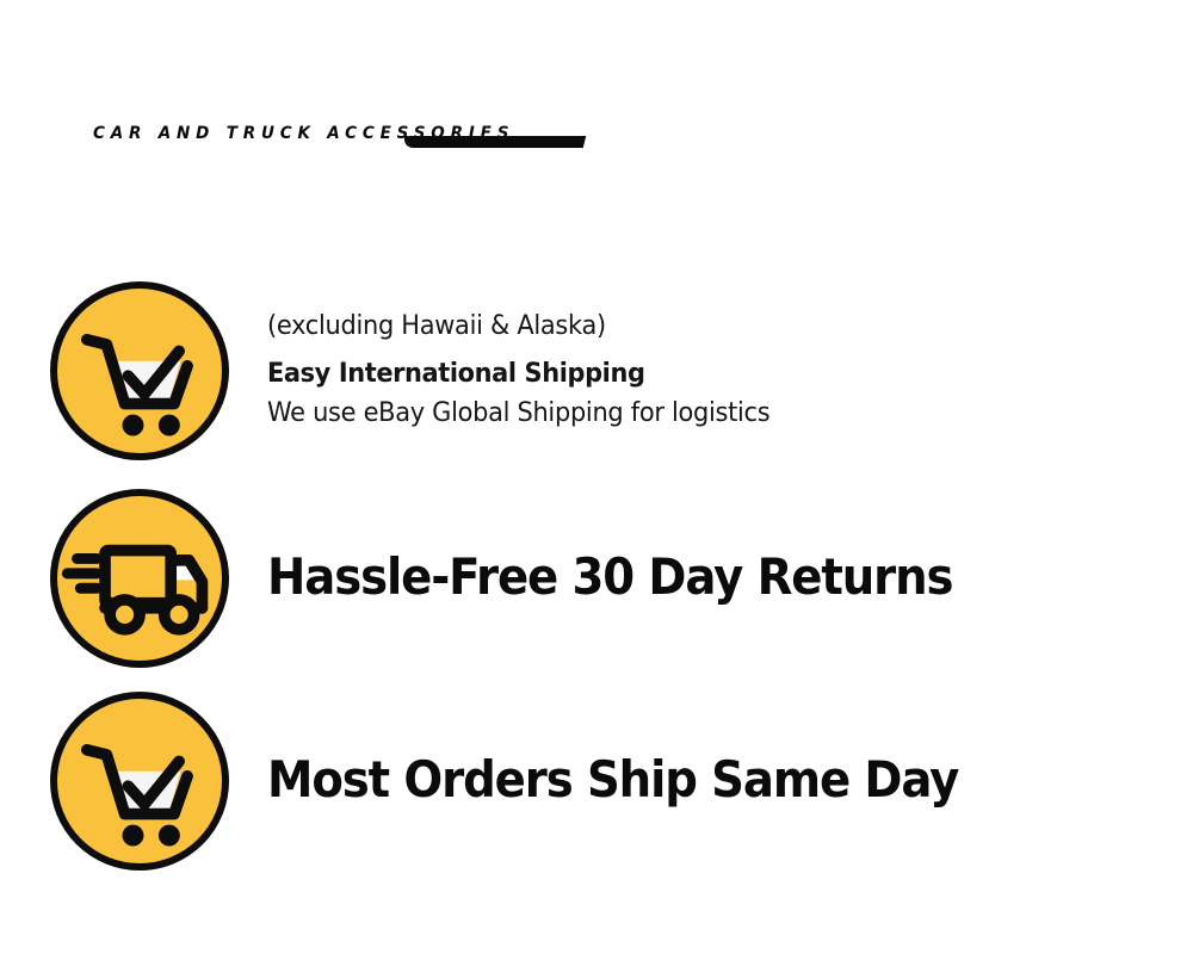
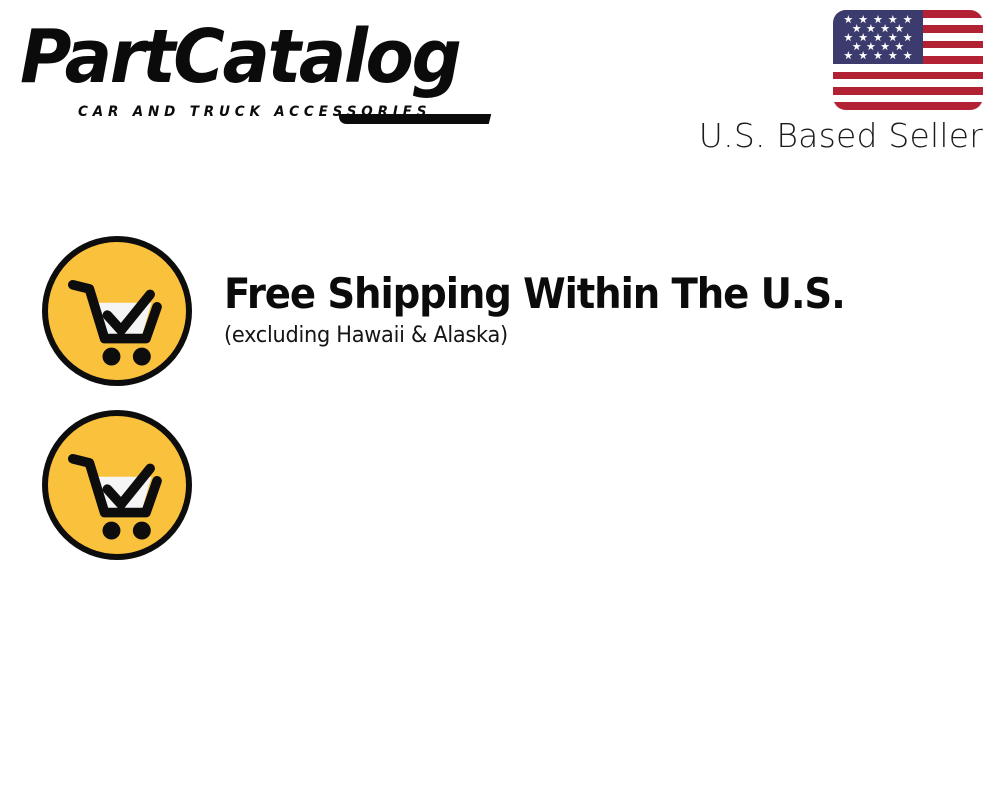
+ PartCatalog
  CAR AND TRUCK ACCESSORIES
+ U.S. Based Seller
+ Free Shipping Within The U.S.
  (excluding Hawaii & Alaska)
- Easy International Shipping
- We use eBay Global Shipping for logistics
- Hassle-Free 30 Day Returns
- Most Orders Ship Same Day
